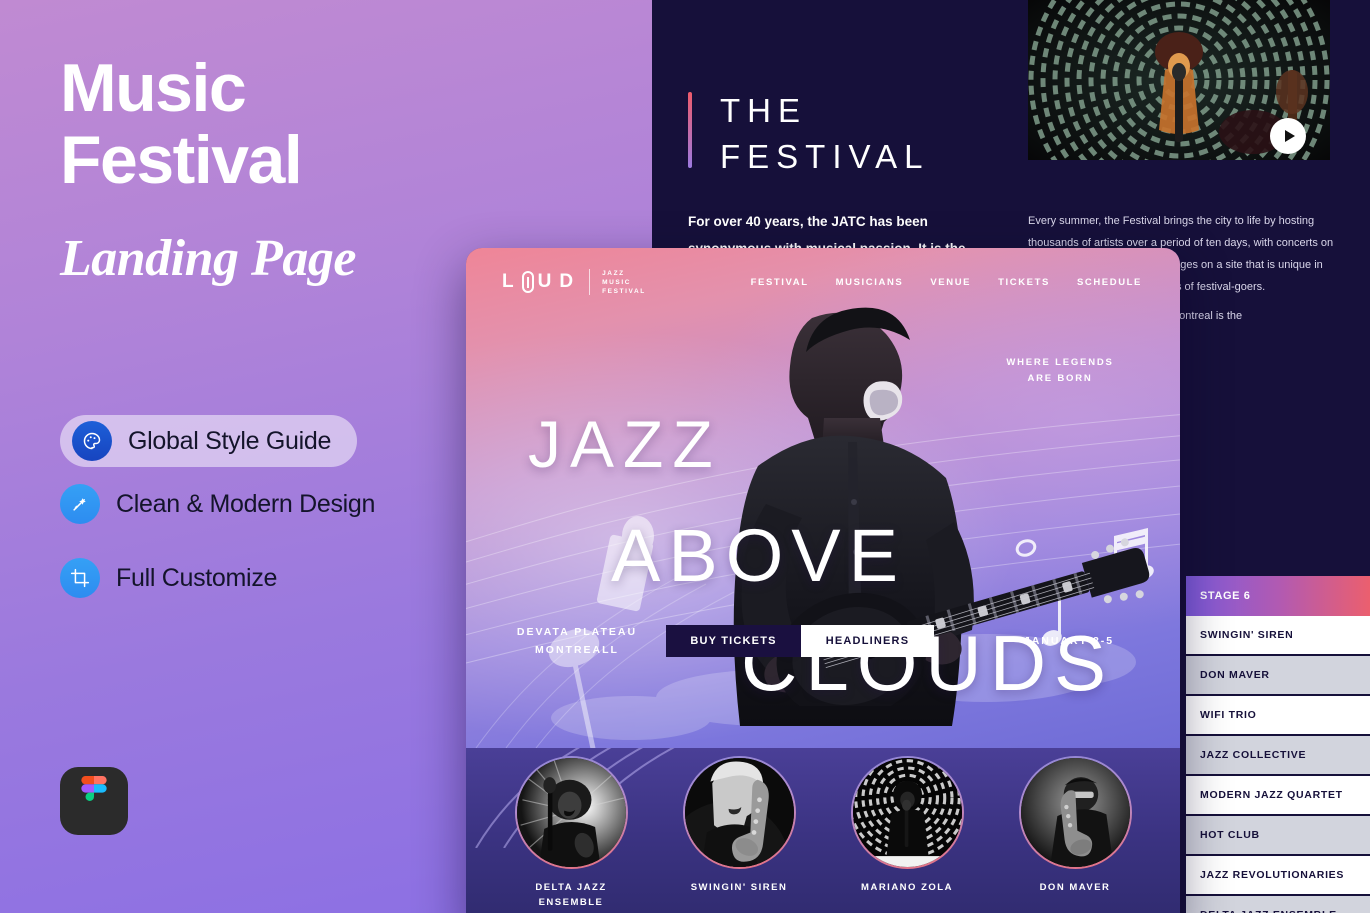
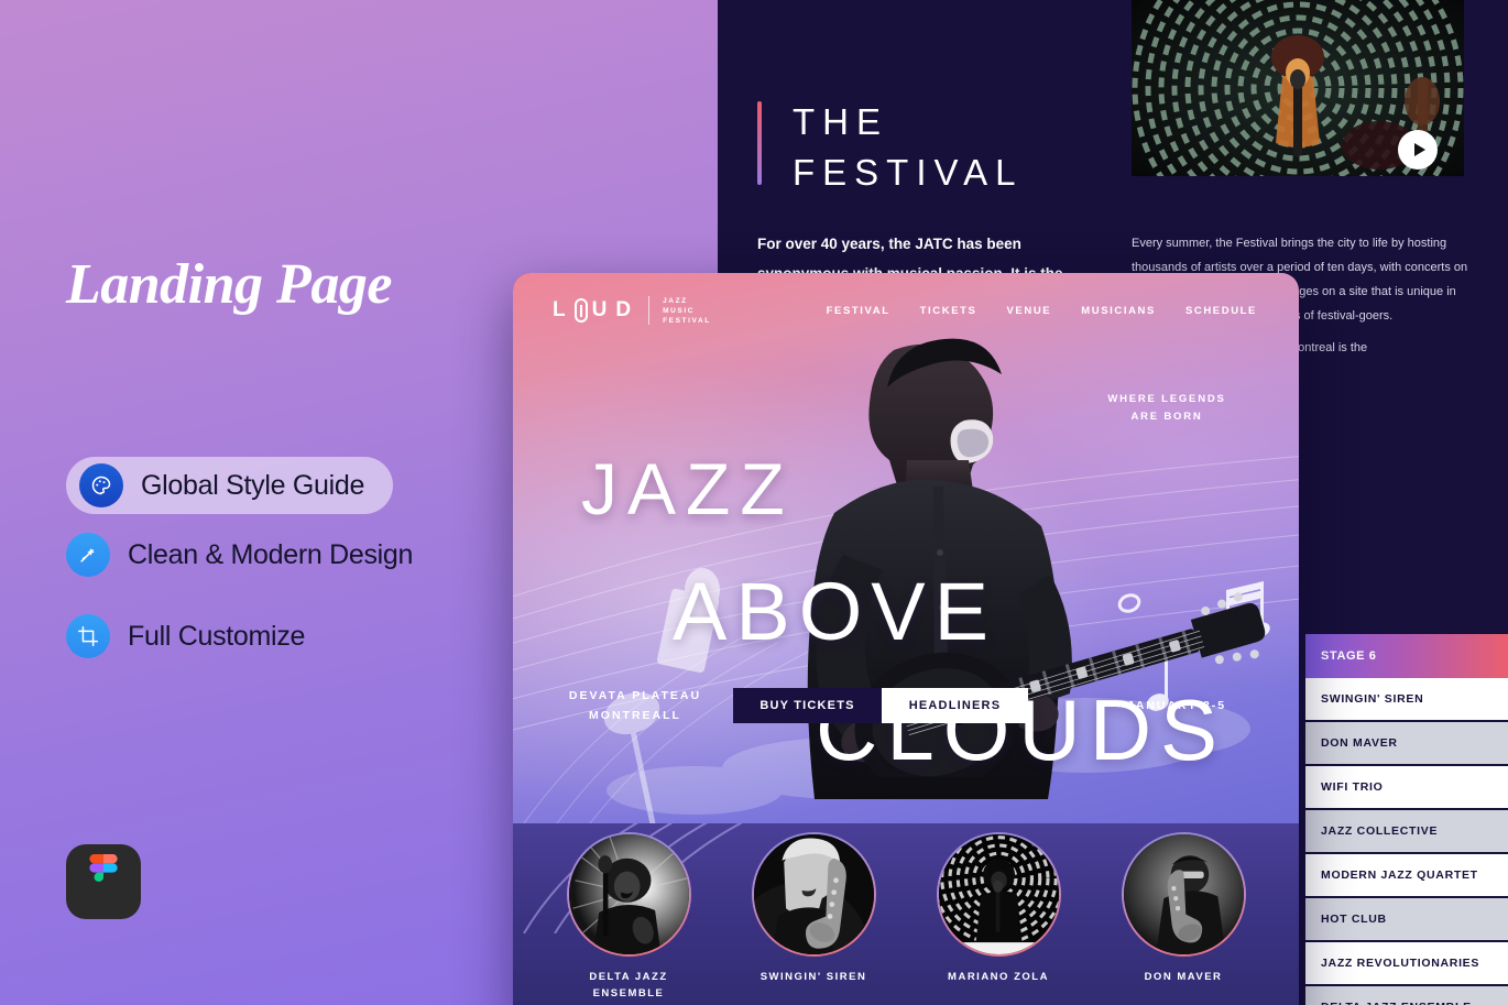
  THE
  FESTIVAL
  Every summer, the Festival brings the city to life by hosting thousands of artists over a period of ten days, with concerts on ges on a site that is unique in of festival-goers.
  ontreal is the
  STAGE 6
  SWINGIN' SIREN
  DON MAVER
  WIFI TRIO
  JAZZ COLLECTIVE
  MODERN JAZZ QUARTET
  HOT CLUB
  JAZZ REVOLUTIONARIES
- Music
- Festival
  Landing Page
  Global Style Guide
  Clean & Modern Design
  Full Customize
  L
  U
  D
  FESTIVAL
- MUSICIANS
+ TICKETS
  VENUE
- TICKETS
+ MUSICIANS
  SCHEDULE
  WHERE LEGENDS
  ARE BORN
  JAZZ
  ABOVE
  CLOUDS
  DEVATA PLATEAU
  MONTREALL
  BUY TICKETS
  HEADLINERS
  JANUARY 2-5
  DELTA JAZZ
  ENSEMBLE
  SWINGIN' SIREN
  MARIANO ZOLA
  DON MAVER
